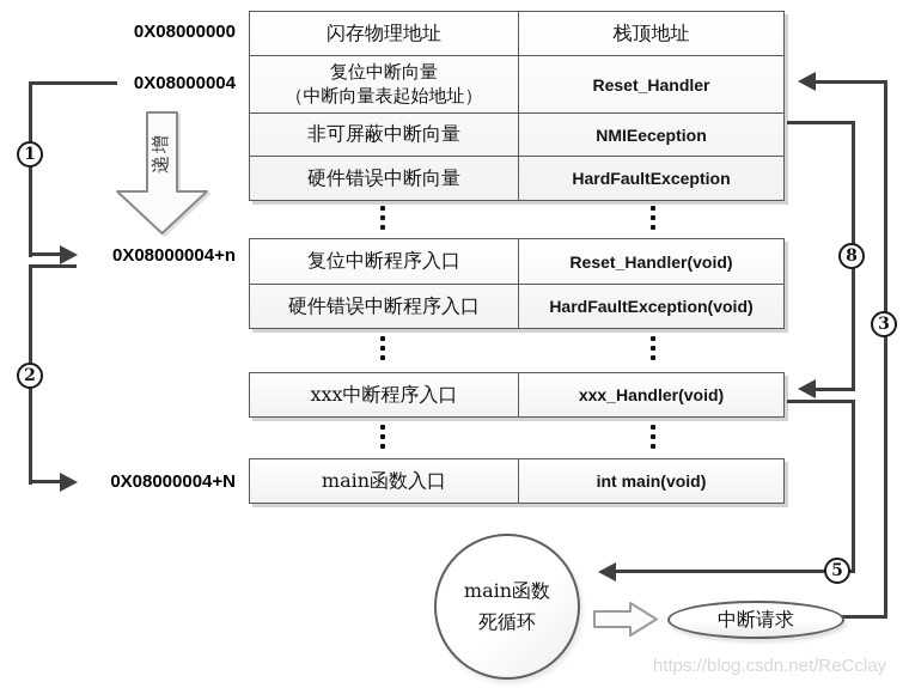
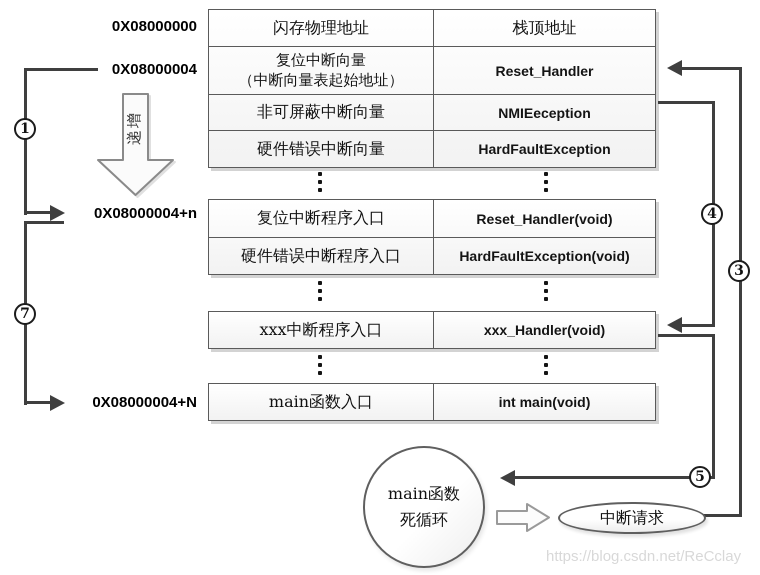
  0X08000000
  0X08000004
  0X08000004+n
  0X08000004+N
  1
- 2
+ 7
  闪存物理地址
  栈顶地址
  复位中断向量
  （中断向量表起始地址）
  Reset_Handler
  非可屏蔽中断向量
  NMIEeception
  硬件错误中断向量
  HardFaultException
  复位中断程序入口
  Reset_Handler(void)
  硬件错误中断程序入口
  HardFaultException(void)
  xxx中断程序入口
  xxx_Handler(void)
  main函数入口
  int main(void)
  3
- 8
+ 4
  5
  main函数
  死循环
  中断请求
  https://blog.csdn.net/ReCclay
